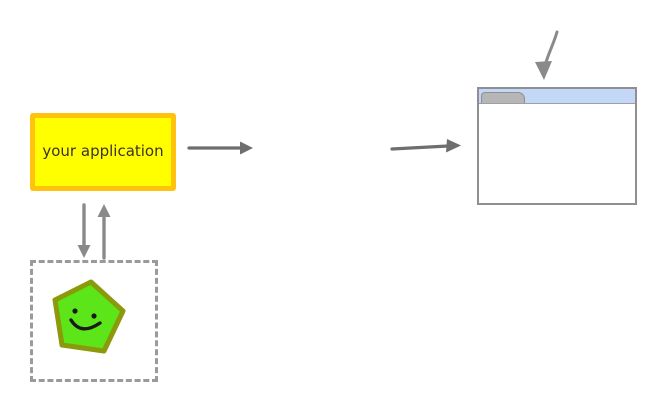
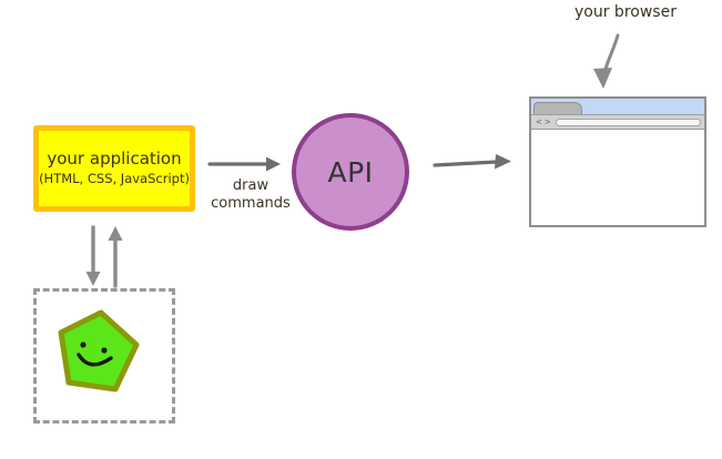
  your application
+ (HTML, CSS, JavaScript)
+ draw
+ commands
+ API
+ your browser
+ <
+ >
